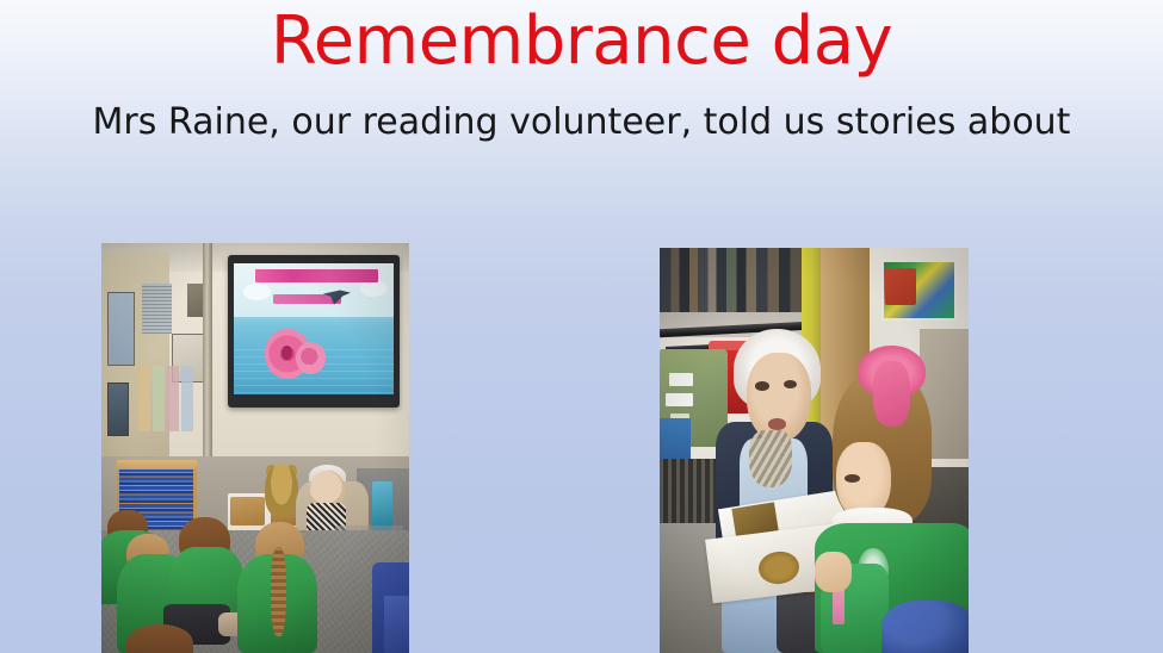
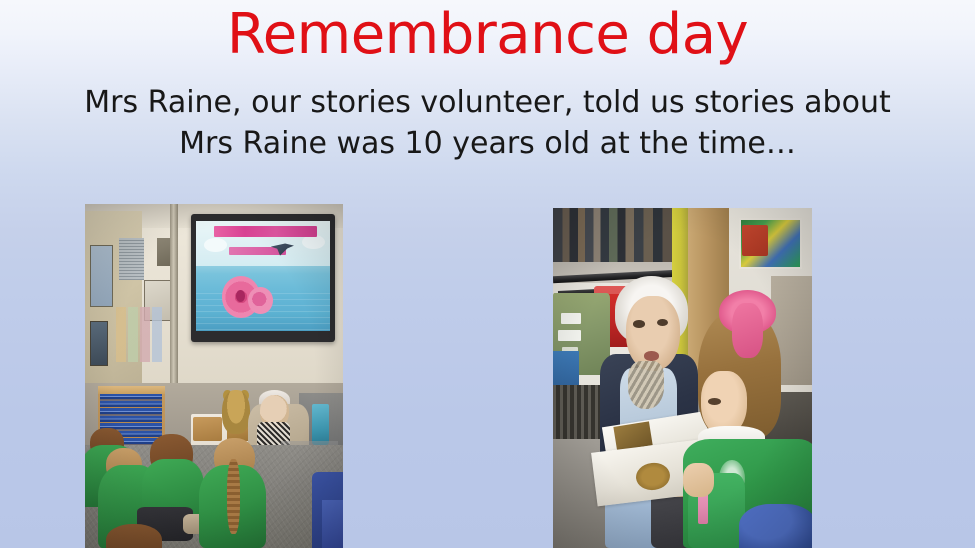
  Remembrance day
- Mrs Raine, our reading volunteer, told us stories about
+ Mrs Raine, our stories volunteer, told us stories about
+ Mrs Raine was 10 years old at the time…
